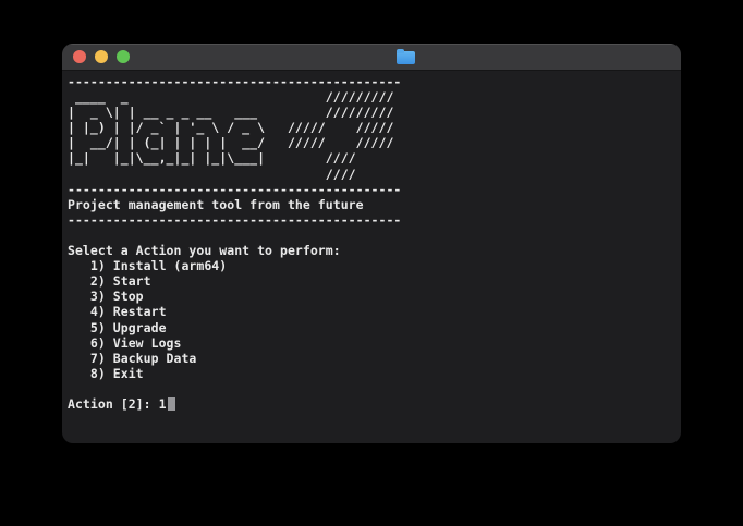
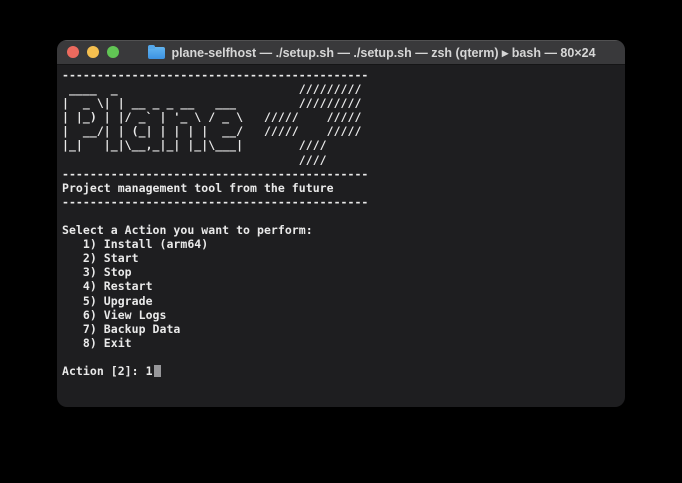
+ plane-selfhost — ./setup.sh — ./setup.sh — zsh (qterm) ▸ bash — 80×24
  --------------------------------------------
  ____ _ /////////
  | _ \| | __ _ _ __ ___ /////////
  | |_) | |/ _` | '_ \ / _ \ ///// /////
  | __/| | (_| | | | | __/ ///// /////
  |_| |_|\__,_|_| |_|\___| ////
  ////
  --------------------------------------------
  Project management tool from the future
  --------------------------------------------
  Select a Action you want to perform:
  1) Install (arm64)
  2) Start
  3) Stop
  4) Restart
  5) Upgrade
  6) View Logs
  7) Backup Data
  8) Exit
  Action [2]: 1
